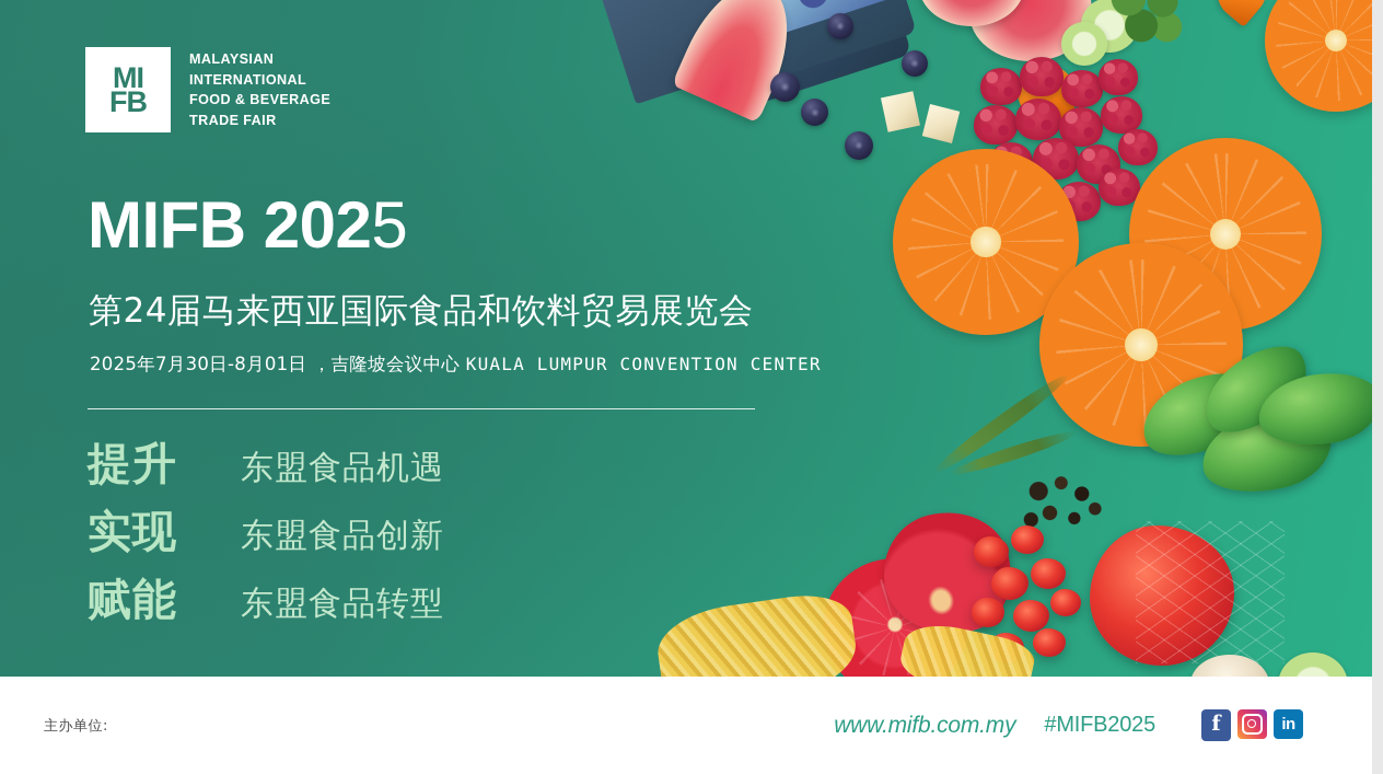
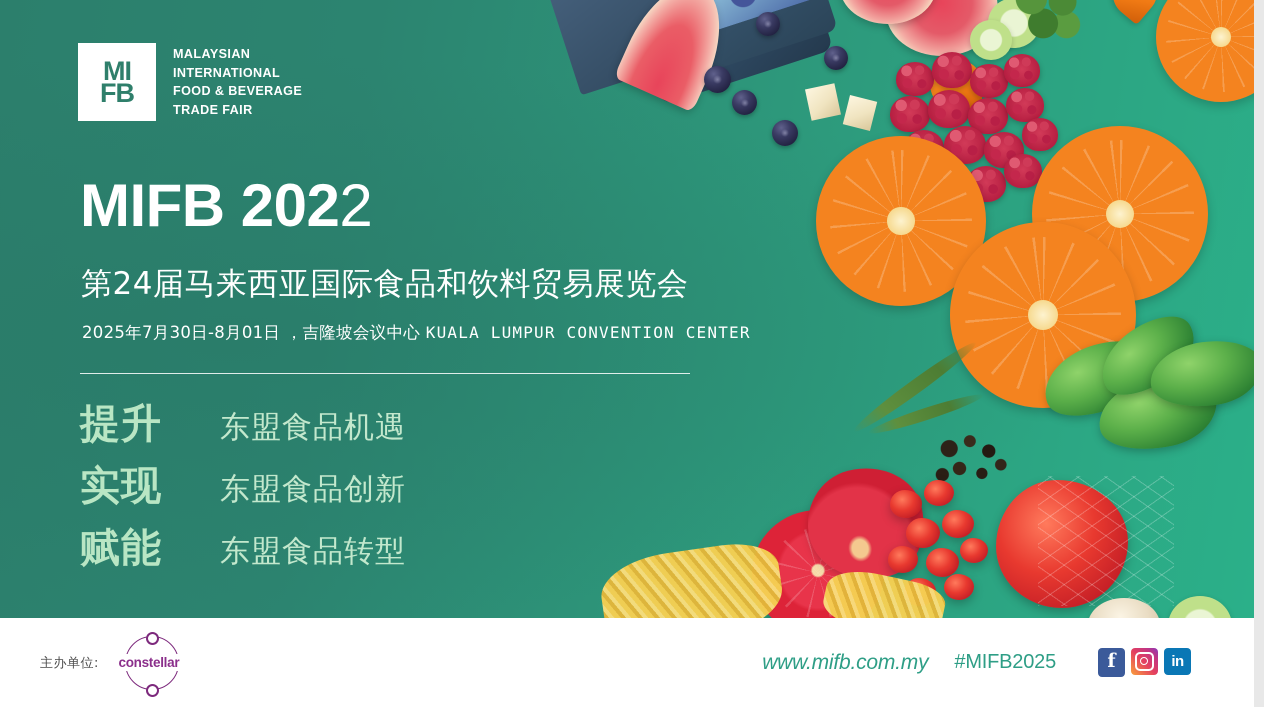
  MI
  FB
  MALAYSIAN
  INTERNATIONAL
  FOOD & BEVERAGE
  TRADE FAIR
- MIFB 2025
+ MIFB 2022
  第24届马来西亚国际食品和饮料贸易展览会
  2025年7月30日-8月01日 ，吉隆坡会议中心 KUALA LUMPUR CONVENTION CENTER
  提升
  东盟食品机遇
  实现
  东盟食品创新
  赋能
  东盟食品转型
  主办单位:
+ constellar
  www.mifb.com.my
  #MIFB2025
  f
  in
